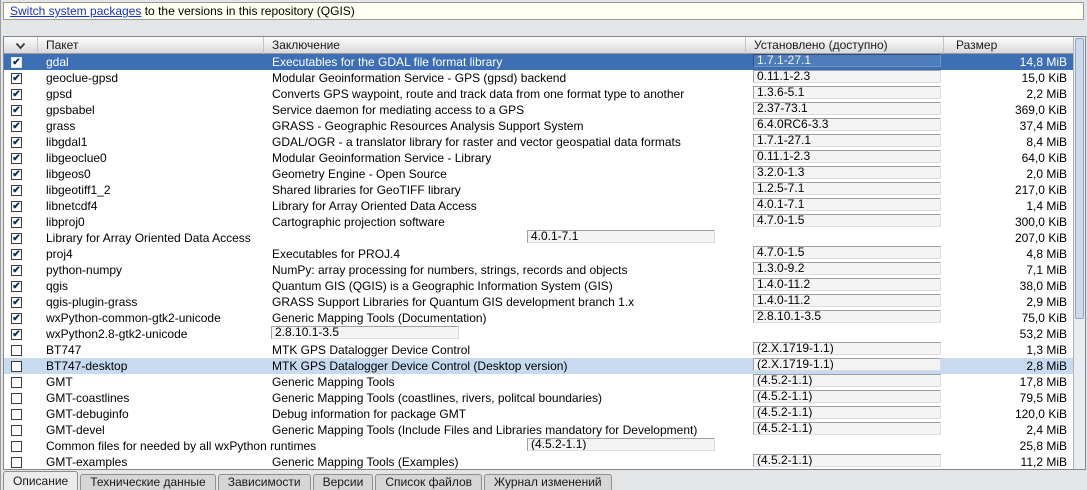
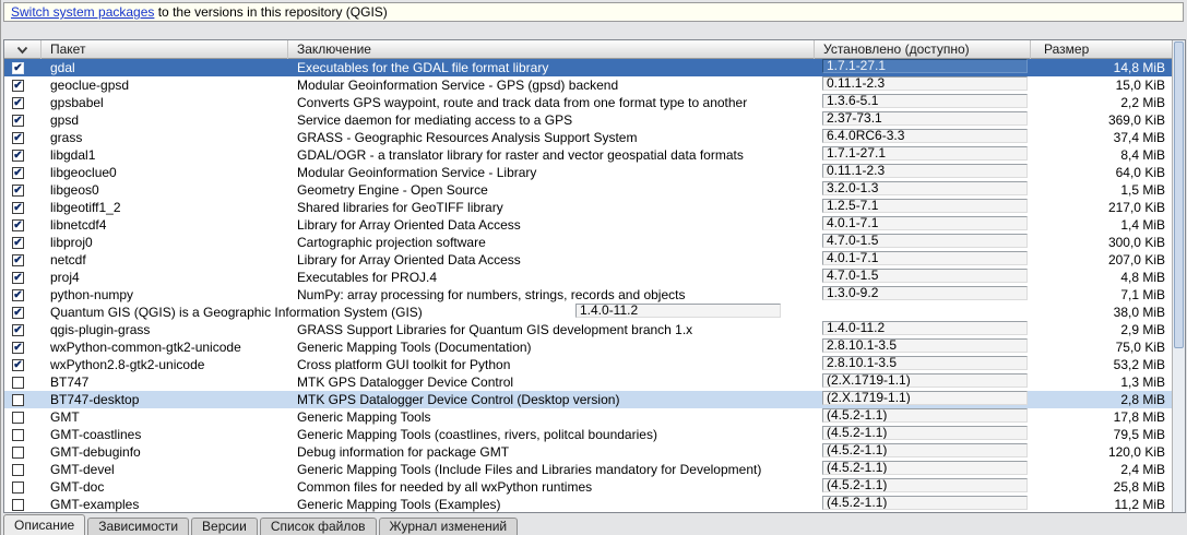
  Switch system packages to the versions in this repository (QGIS)
  Пакет
  Заключение
  Установлено (доступно)
  Размер
  ✔
  gdal
  Executables for the GDAL file format library
  1.7.1-27.1
  14,8 MiB
  ✔
  geoclue-gpsd
  Modular Geoinformation Service - GPS (gpsd) backend
  0.11.1-2.3
  15,0 KiB
  ✔
- gpsd
+ gpsbabel
  Converts GPS waypoint, route and track data from one format type to another
  1.3.6-5.1
  2,2 MiB
  ✔
- gpsbabel
+ gpsd
  Service daemon for mediating access to a GPS
  2.37-73.1
  369,0 KiB
  ✔
  grass
  GRASS - Geographic Resources Analysis Support System
  6.4.0RC6-3.3
  37,4 MiB
  ✔
  libgdal1
  GDAL/OGR - a translator library for raster and vector geospatial data formats
  1.7.1-27.1
  8,4 MiB
  ✔
  libgeoclue0
  Modular Geoinformation Service - Library
  0.11.1-2.3
  64,0 KiB
  ✔
  libgeos0
  Geometry Engine - Open Source
  3.2.0-1.3
- 2,0 MiB
+ 1,5 MiB
  ✔
  libgeotiff1_2
  Shared libraries for GeoTIFF library
  1.2.5-7.1
  217,0 KiB
  ✔
  libnetcdf4
  Library for Array Oriented Data Access
  4.0.1-7.1
  1,4 MiB
  ✔
  libproj0
  Cartographic projection software
  4.7.0-1.5
  300,0 KiB
  ✔
+ netcdf
  Library for Array Oriented Data Access
  4.0.1-7.1
  207,0 KiB
  ✔
  proj4
  Executables for PROJ.4
  4.7.0-1.5
  4,8 MiB
  ✔
  python-numpy
  NumPy: array processing for numbers, strings, records and objects
  1.3.0-9.2
  7,1 MiB
  ✔
- qgis
  Quantum GIS (QGIS) is a Geographic Information System (GIS)
  1.4.0-11.2
  38,0 MiB
  ✔
  qgis-plugin-grass
  GRASS Support Libraries for Quantum GIS development branch 1.x
  1.4.0-11.2
  2,9 MiB
  ✔
  wxPython-common-gtk2-unicode
  Generic Mapping Tools (Documentation)
  2.8.10.1-3.5
  75,0 KiB
  ✔
  wxPython2.8-gtk2-unicode
+ Cross platform GUI toolkit for Python
  2.8.10.1-3.5
  53,2 MiB
  BT747
  MTK GPS Datalogger Device Control
  (2.X.1719-1.1)
  1,3 MiB
  BT747-desktop
  MTK GPS Datalogger Device Control (Desktop version)
  (2.X.1719-1.1)
  2,8 MiB
  GMT
  Generic Mapping Tools
  (4.5.2-1.1)
  17,8 MiB
  GMT-coastlines
  Generic Mapping Tools (coastlines, rivers, politcal boundaries)
  (4.5.2-1.1)
  79,5 MiB
  GMT-debuginfo
  Debug information for package GMT
  (4.5.2-1.1)
  120,0 KiB
  GMT-devel
  Generic Mapping Tools (Include Files and Libraries mandatory for Development)
  (4.5.2-1.1)
  2,4 MiB
+ GMT-doc
  Common files for needed by all wxPython runtimes
  (4.5.2-1.1)
  25,8 MiB
  GMT-examples
  Generic Mapping Tools (Examples)
  (4.5.2-1.1)
  11,2 MiB
  Описание
- Технические данные
  Зависимости
  Версии
  Список файлов
  Журнал изменений
